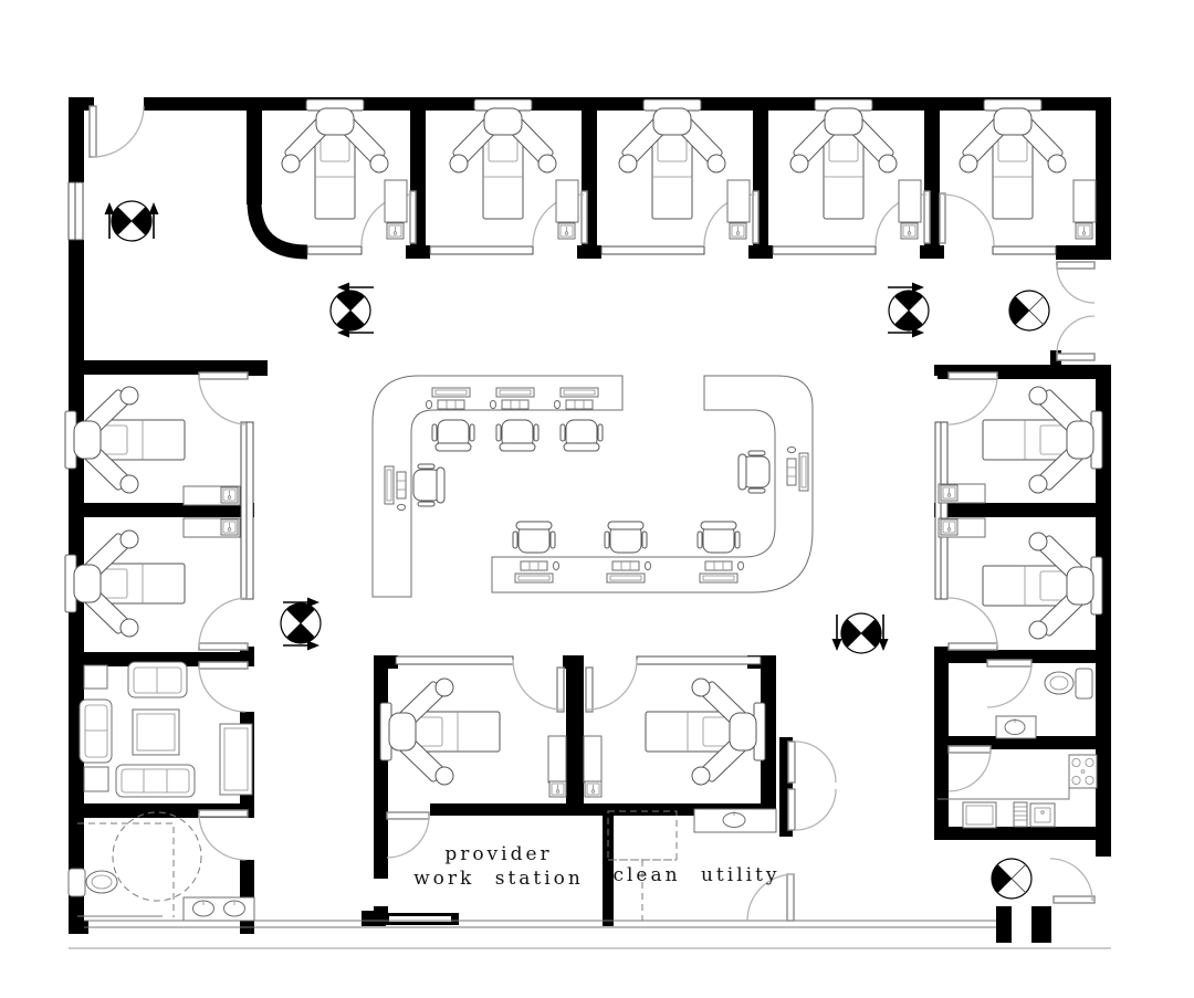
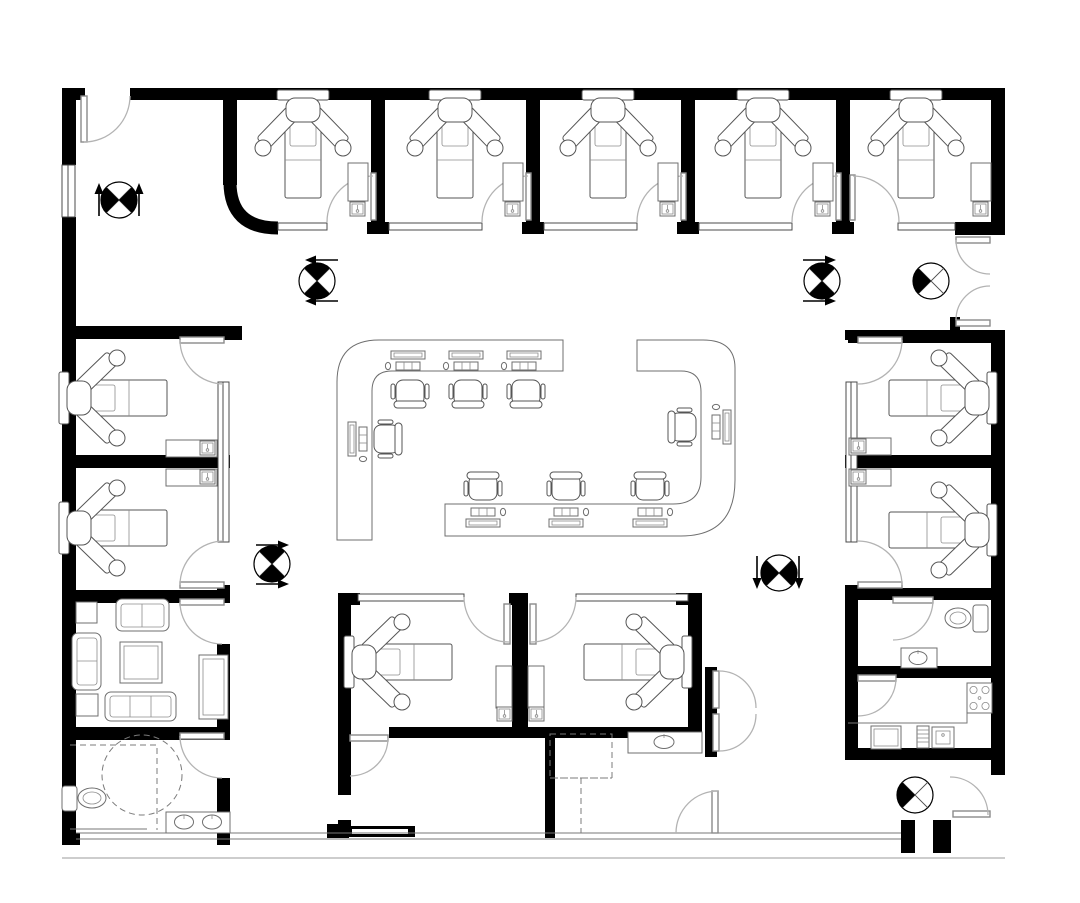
- provider
- work station
- clean utility
